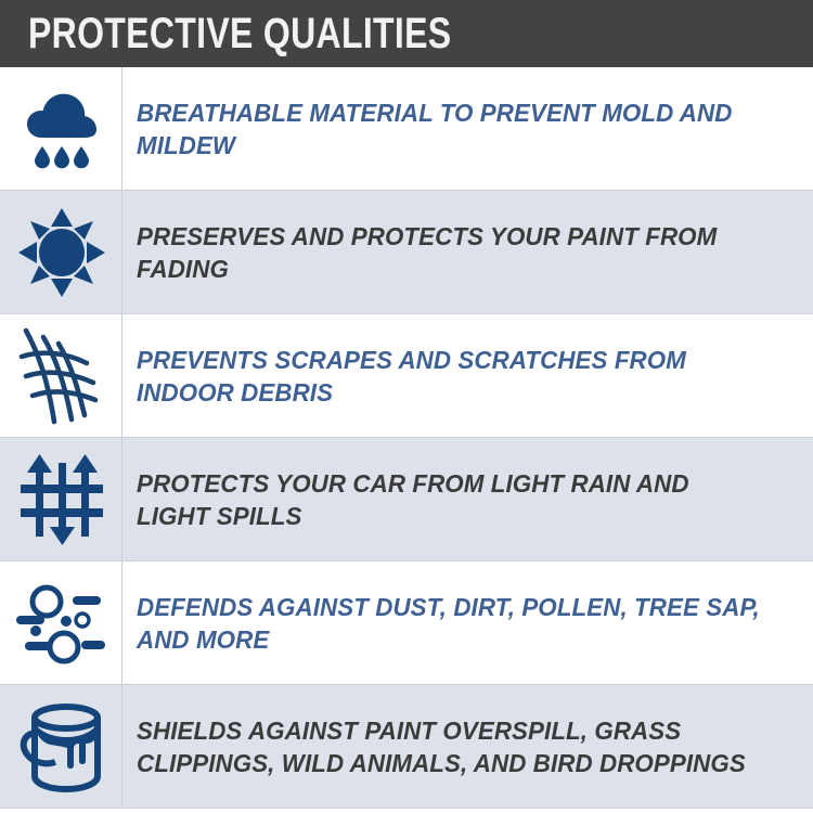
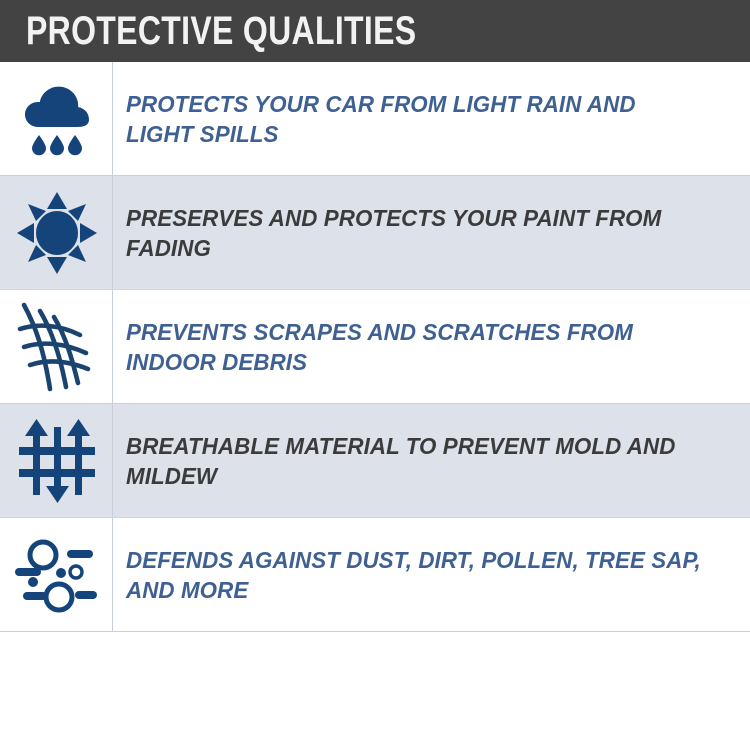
  PROTECTIVE QUALITIES
- BREATHABLE MATERIAL TO PREVENT MOLD AND MILDEW
+ PROTECTS YOUR CAR FROM LIGHT RAIN AND LIGHT SPILLS
  PRESERVES AND PROTECTS YOUR PAINT FROM FADING
  PREVENTS SCRAPES AND SCRATCHES FROM INDOOR DEBRIS
- PROTECTS YOUR CAR FROM LIGHT RAIN AND LIGHT SPILLS
+ BREATHABLE MATERIAL TO PREVENT MOLD AND MILDEW
  DEFENDS AGAINST DUST, DIRT, POLLEN, TREE SAP, AND MORE
- SHIELDS AGAINST PAINT OVERSPILL, GRASS CLIPPINGS, WILD ANIMALS, AND BIRD DROPPINGS
